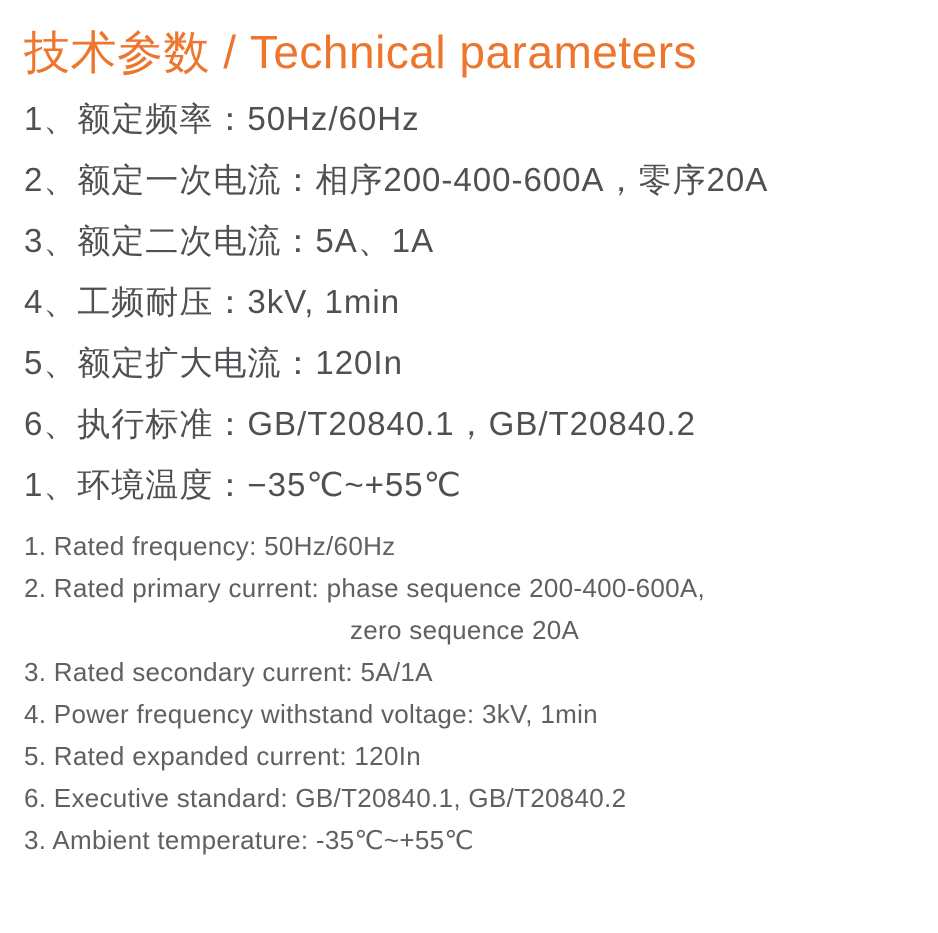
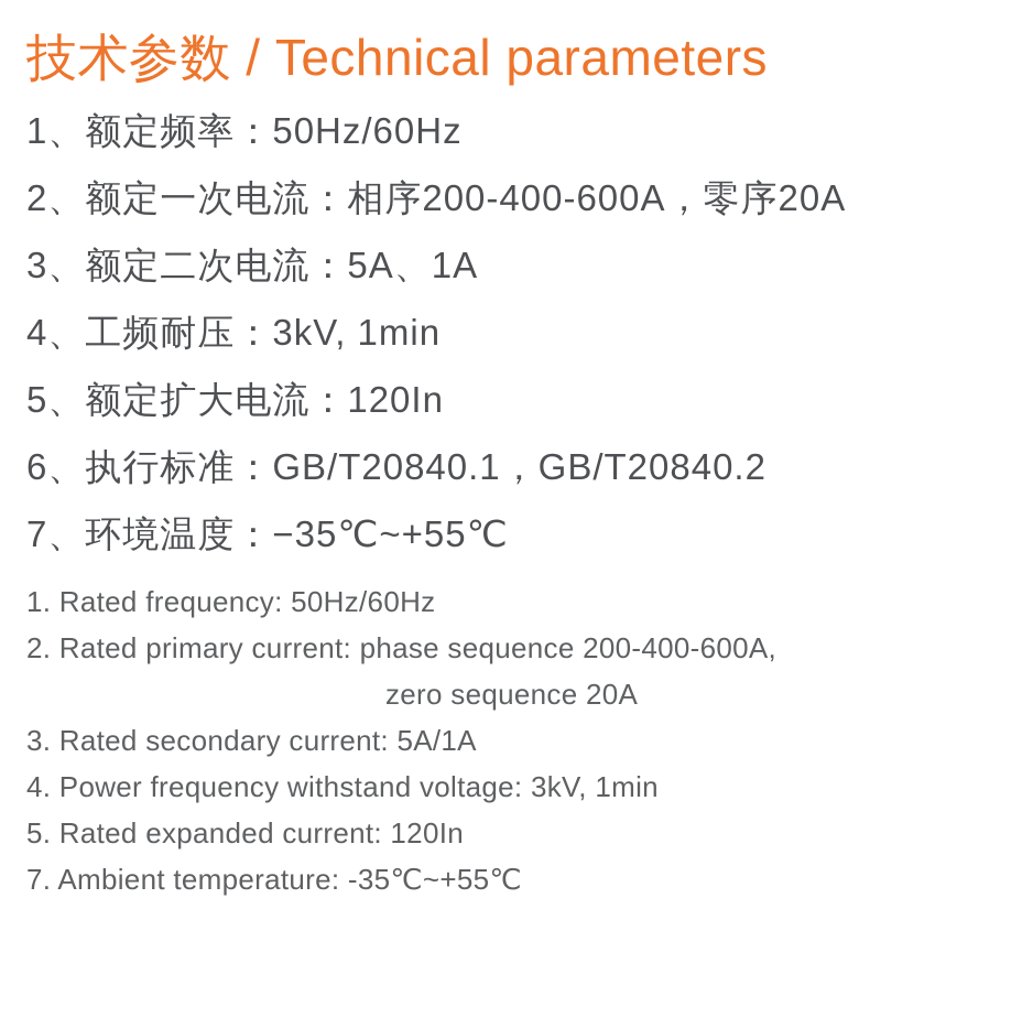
  技术参数 / Technical parameters
  1、额定频率：50Hz/60Hz
  2、额定一次电流：相序200-400-600A，零序20A
  3、额定二次电流：5A、1A
  4、工频耐压：3kV, 1min
  5、额定扩大电流：120In
  6、执行标准：GB/T20840.1，GB/T20840.2
- 1、环境温度：−35℃~+55℃
+ 7、环境温度：−35℃~+55℃
  1. Rated frequency: 50Hz/60Hz
  2. Rated primary current: phase sequence 200-400-600A,
  zero sequence 20A
  3. Rated secondary current: 5A/1A
  4. Power frequency withstand voltage: 3kV, 1min
  5. Rated expanded current: 120In
- 6. Executive standard: GB/T20840.1, GB/T20840.2
- 3. Ambient temperature: -35℃~+55℃
+ 7. Ambient temperature: -35℃~+55℃
